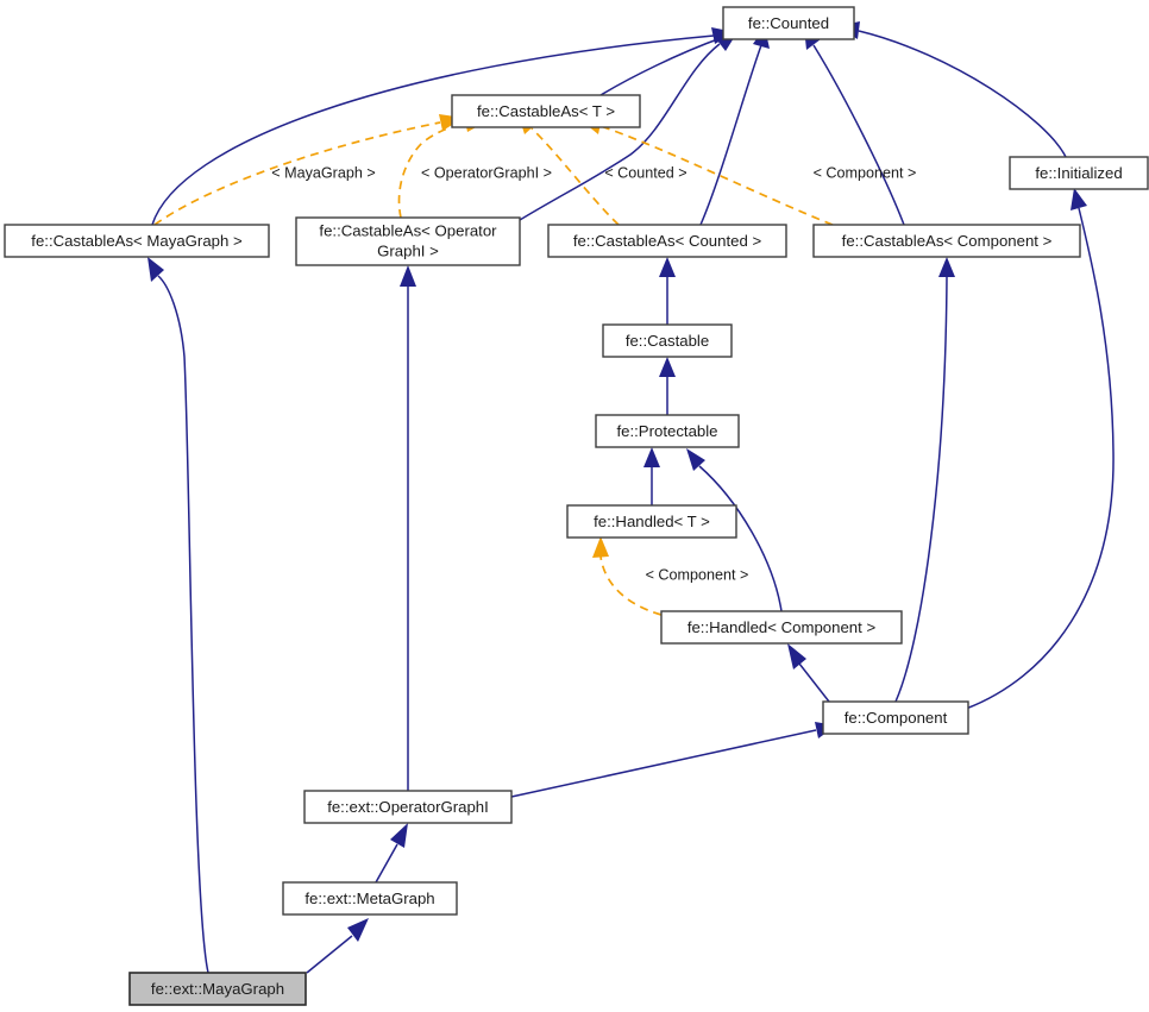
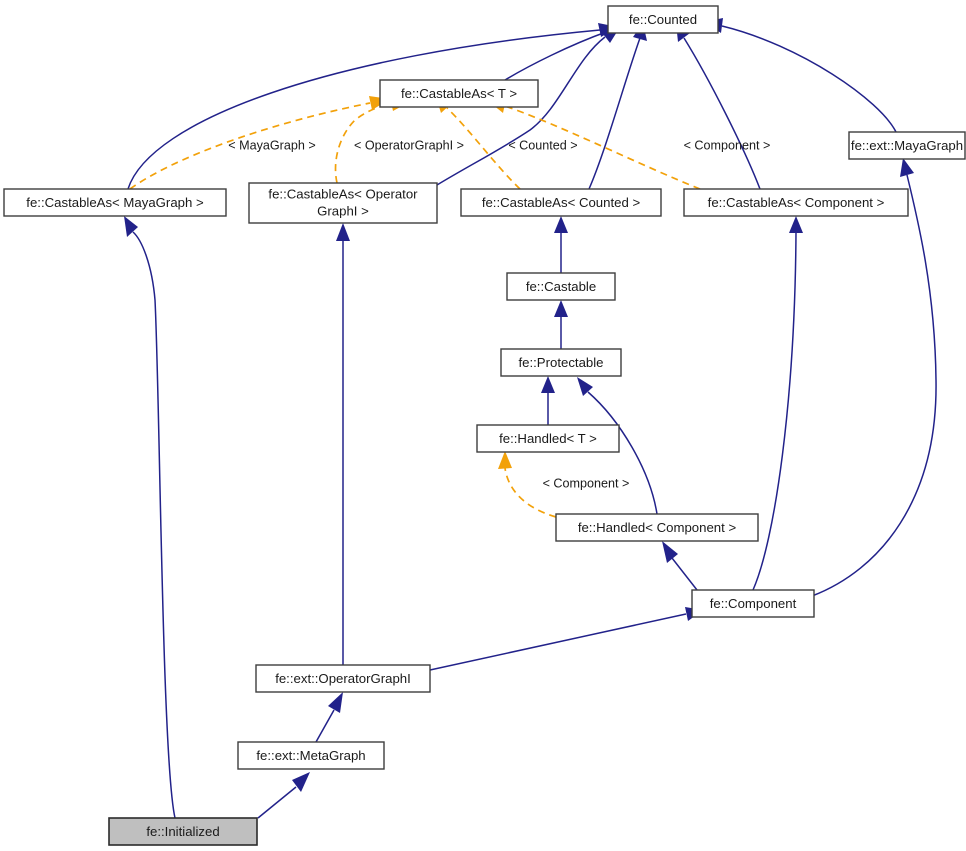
  < MayaGraph >
  < OperatorGraphI >
  < Counted >
  < Component >
  < Component >
  fe::Counted
  fe::CastableAs< T >
- fe::Initialized
+ fe::ext::MayaGraph
  fe::CastableAs< MayaGraph >
  fe::CastableAs< Operator
  GraphI >
  fe::CastableAs< Counted >
  fe::CastableAs< Component >
  fe::Castable
  fe::Protectable
  fe::Handled< T >
  fe::Handled< Component >
  fe::Component
  fe::ext::OperatorGraphI
  fe::ext::MetaGraph
- fe::ext::MayaGraph
+ fe::Initialized
